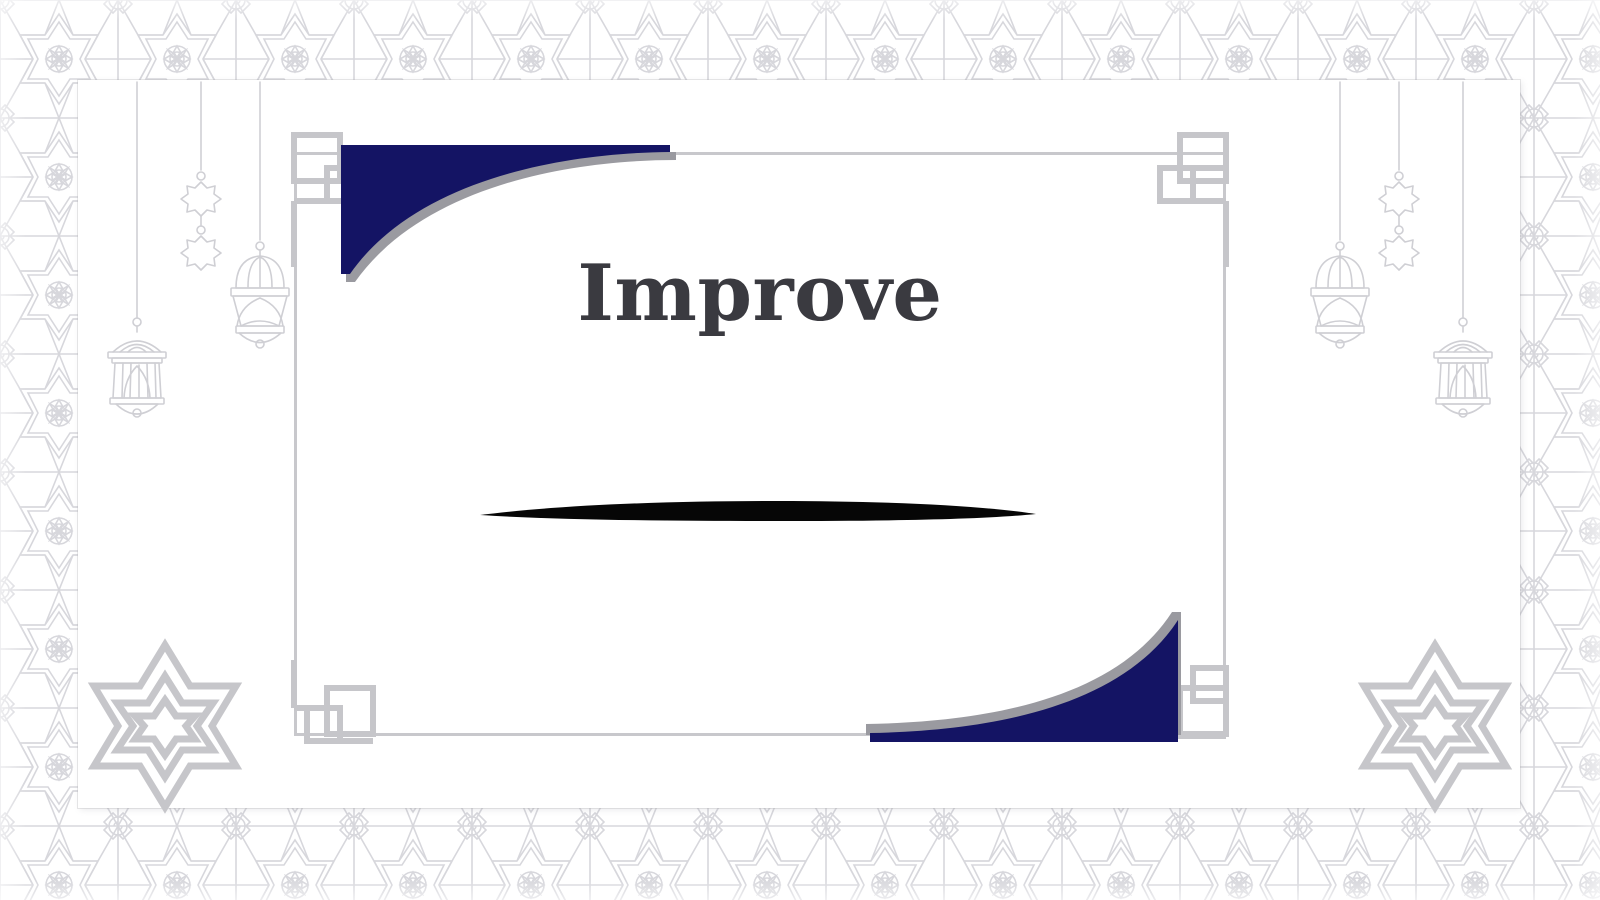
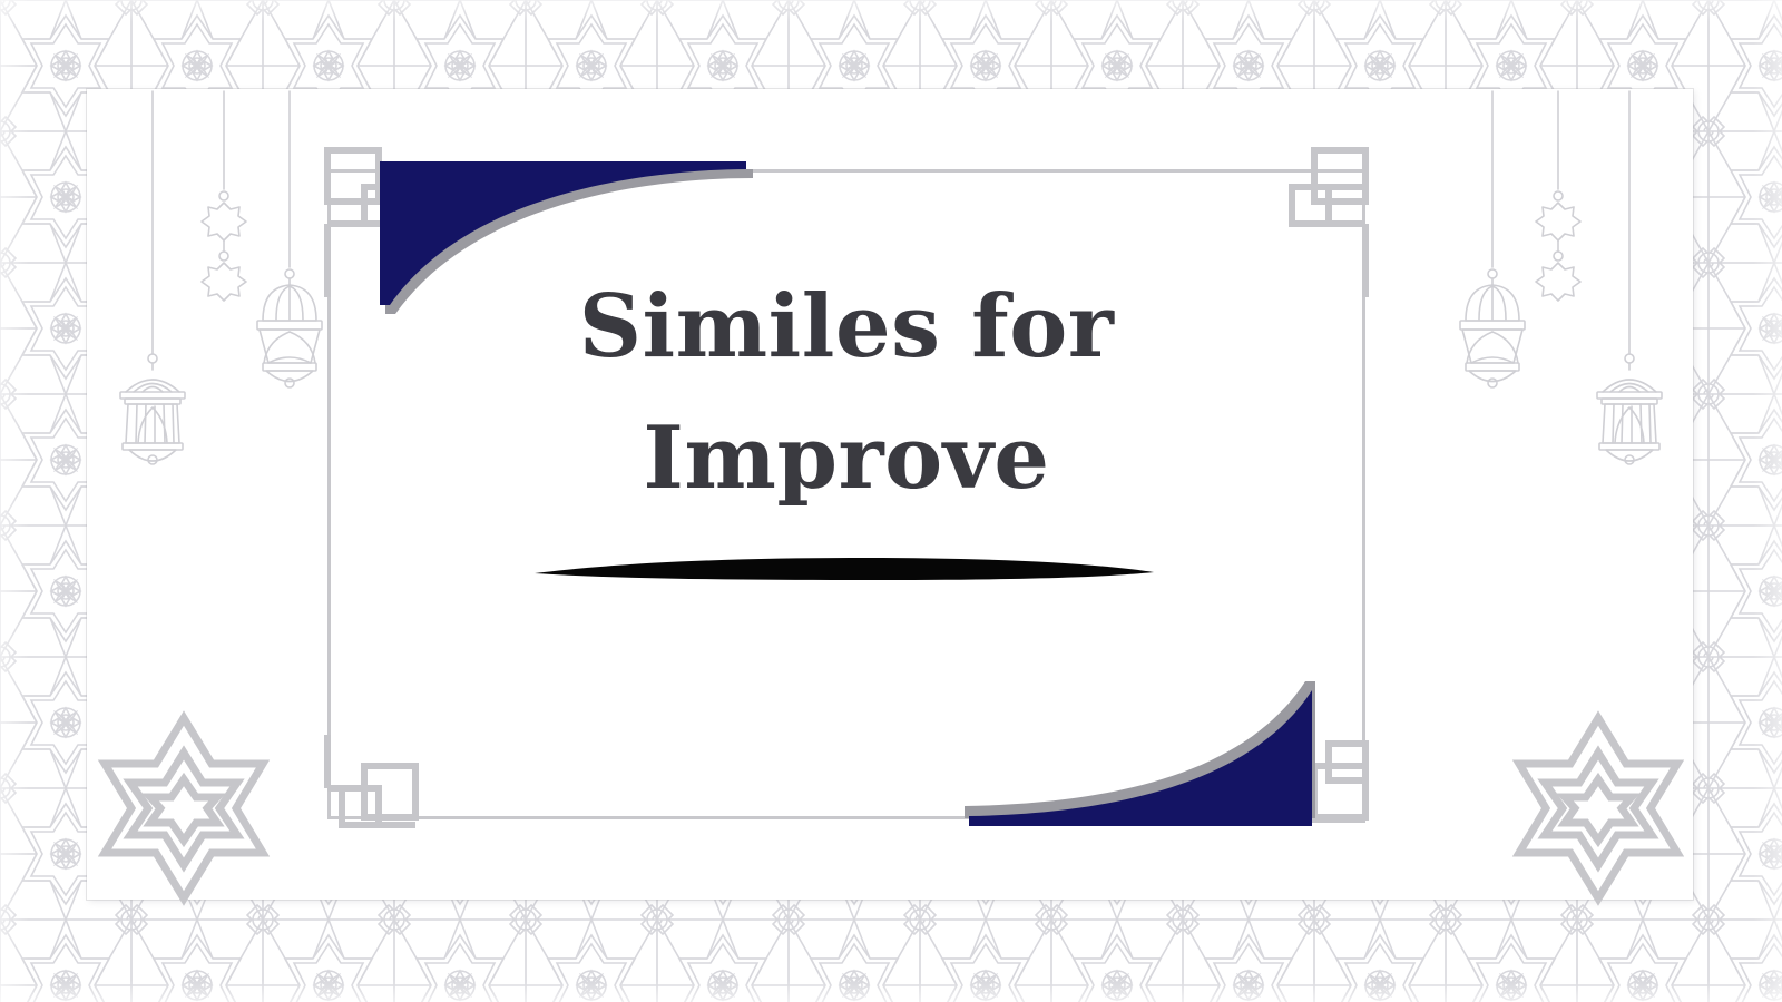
+ Similes for
  Improve
